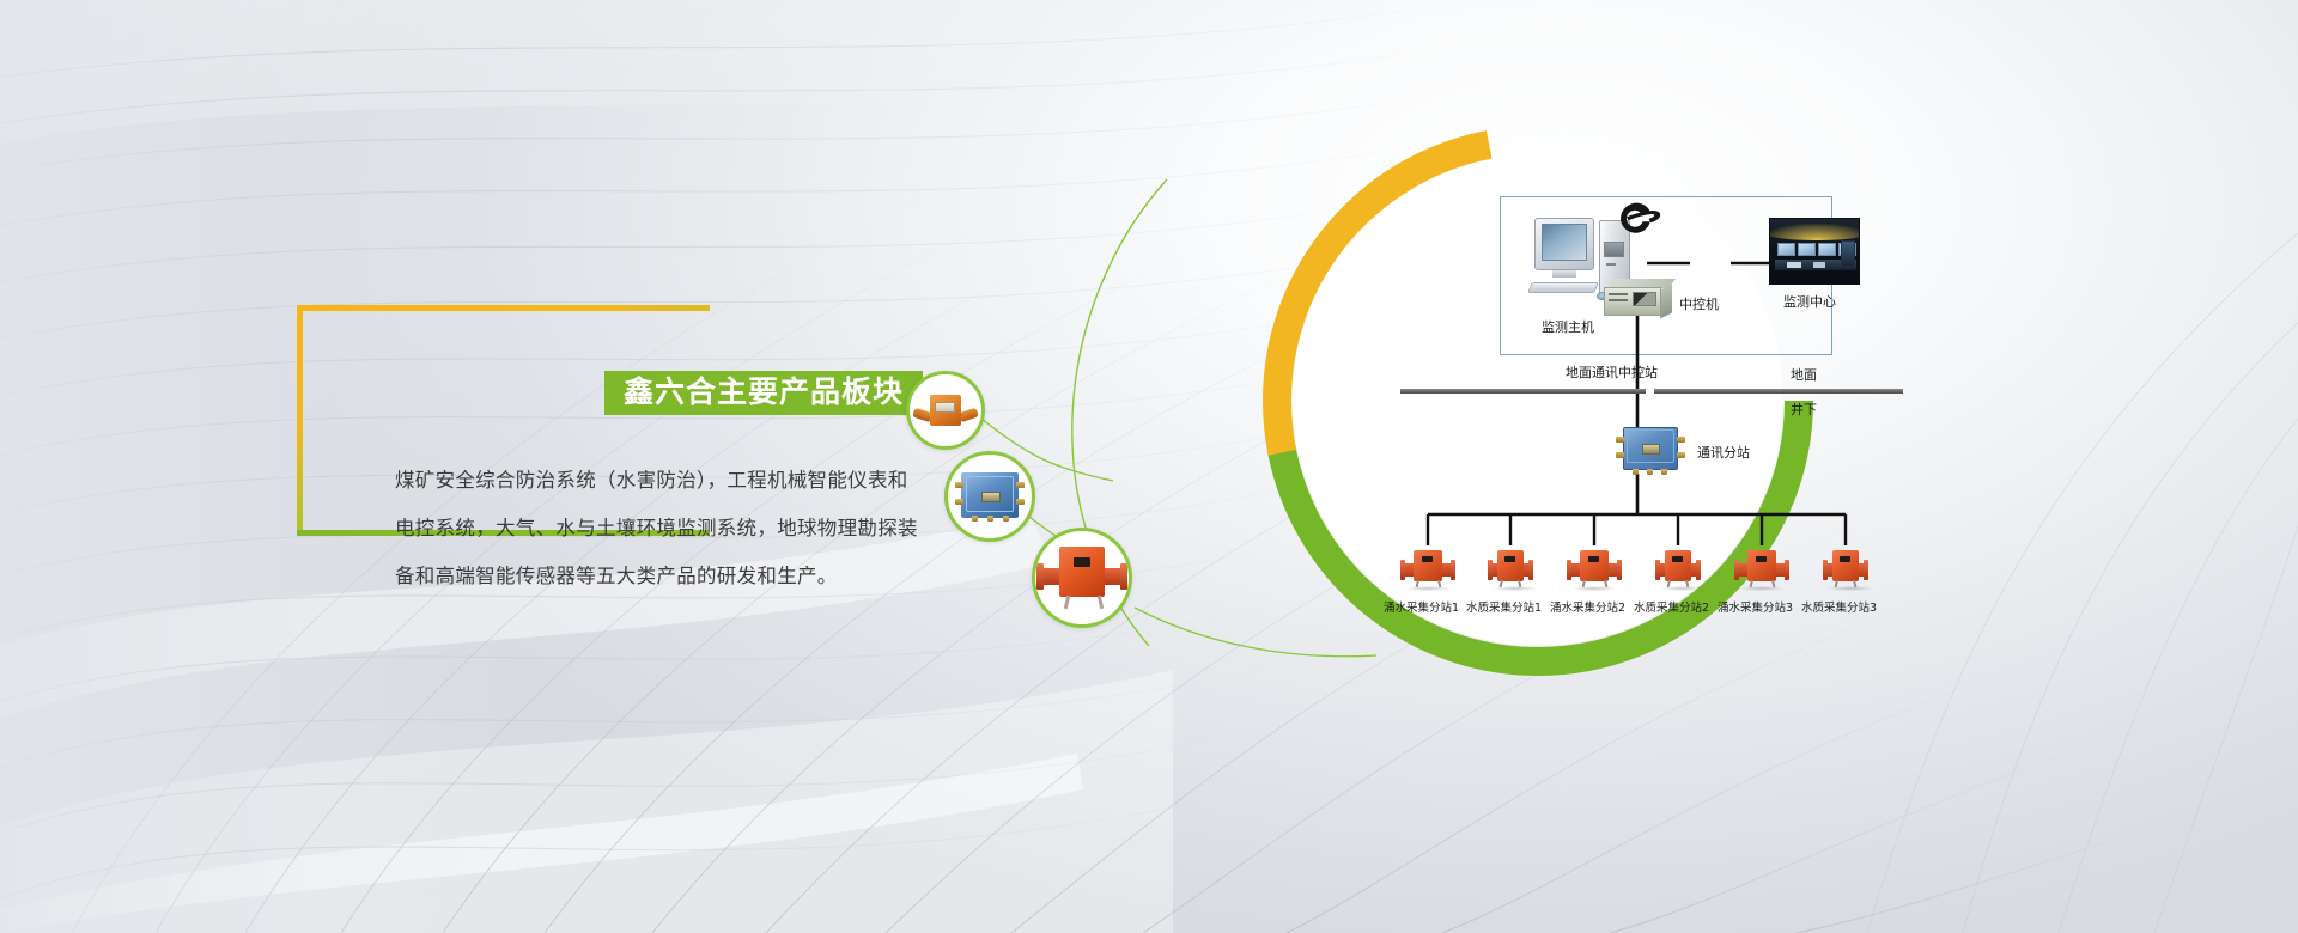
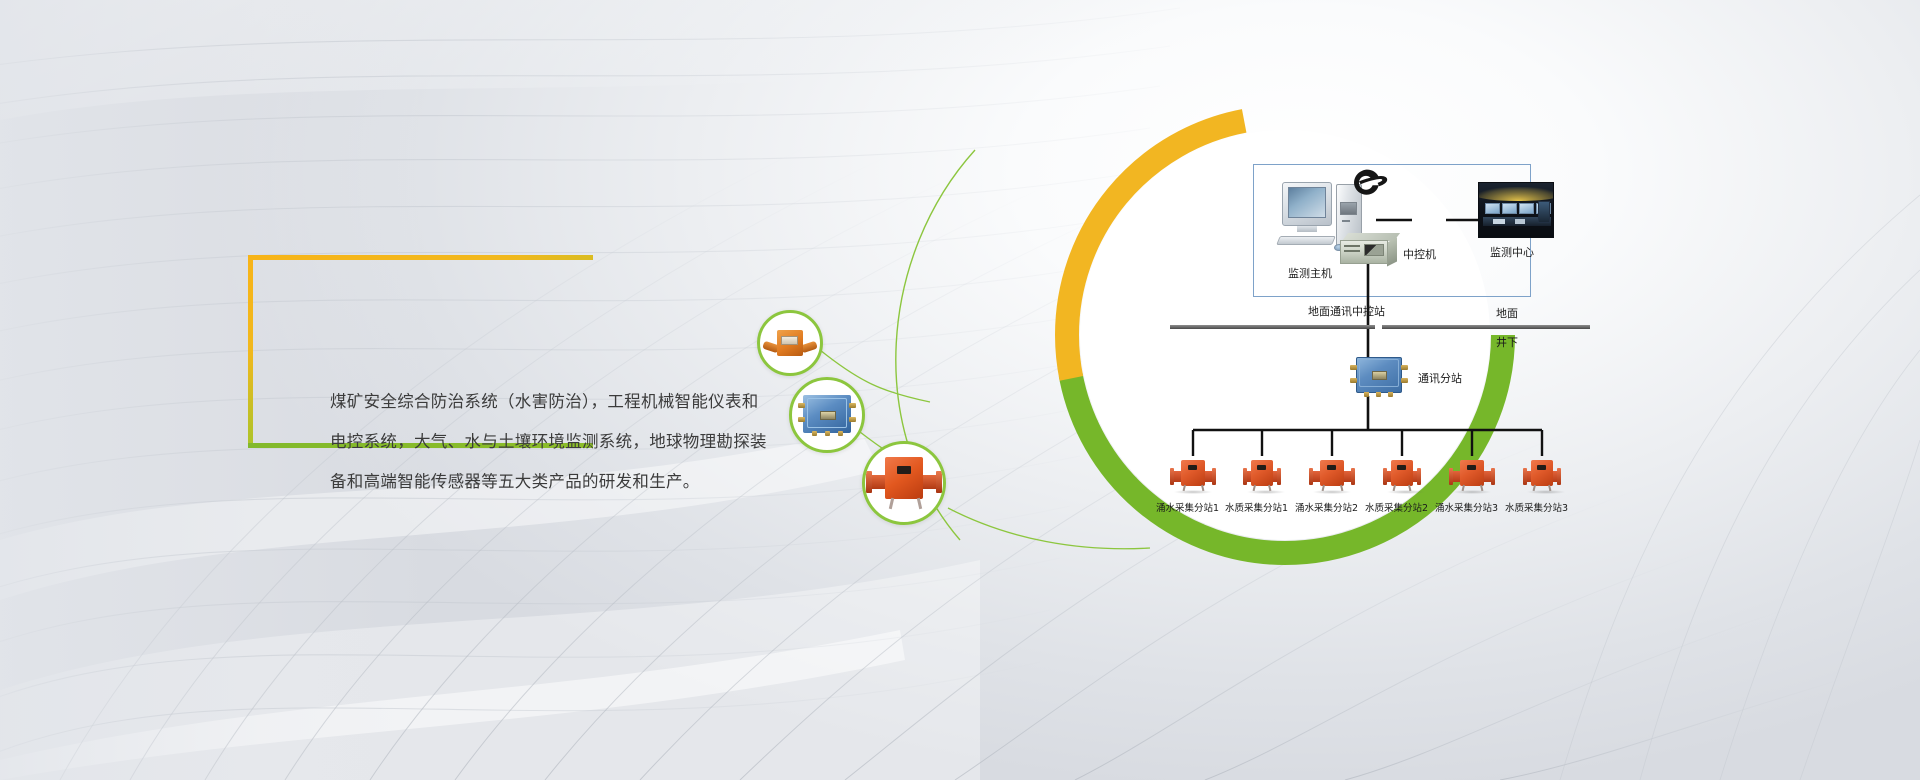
  监测主机
  中控机
  监测中心
  地面通讯中控站
  地面
  井下
  通讯分站
  涌水采集分站1
  水质采集分站1
  涌水采集分站2
  水质采集分站2
  涌水采集分站3
  水质采集分站3
- 鑫六合主要产品板块
  煤矿安全综合防治系统（水害防治），工程机械智能仪表和
  电控系统，大气、水与土壤环境监测系统，地球物理勘探装
  备和高端智能传感器等五大类产品的研发和生产。
